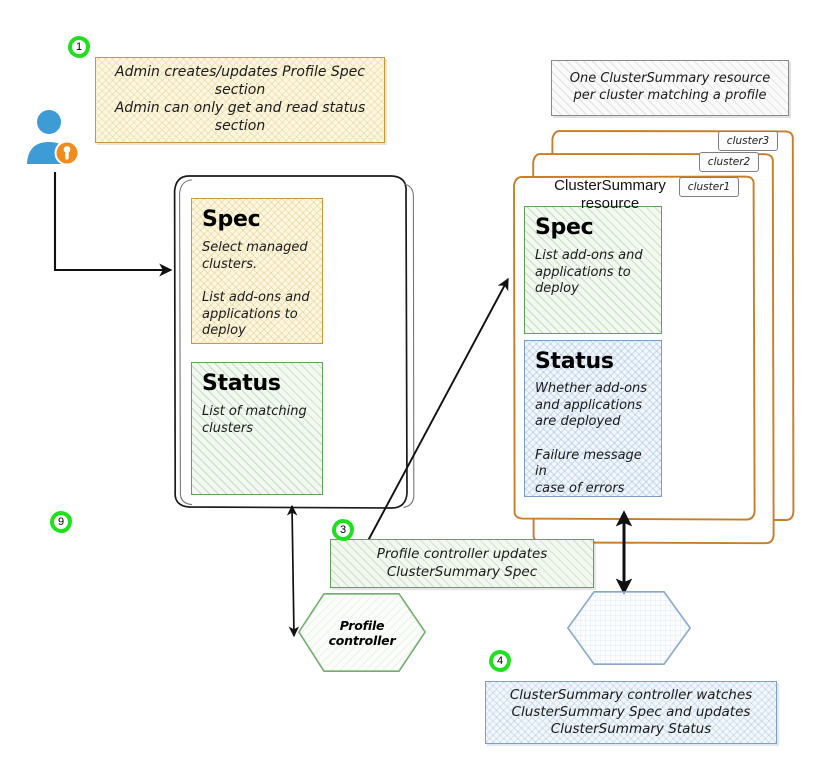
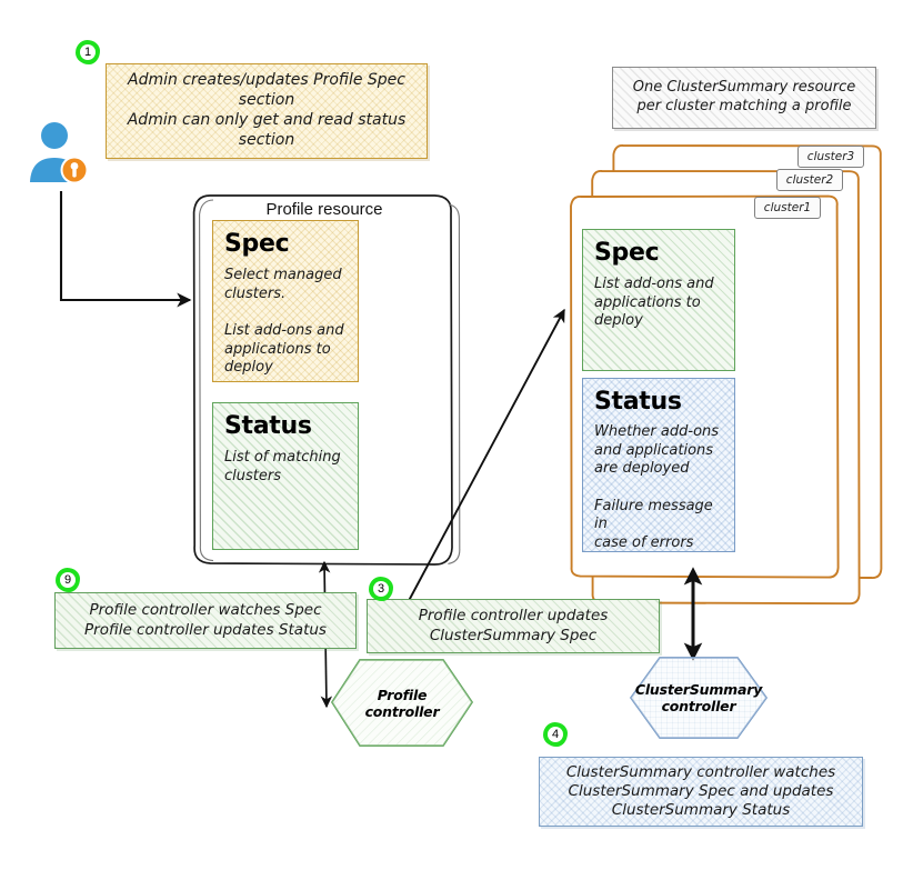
  1
  Admin creates/updates Profile Spec section
  Admin can only get and read status section
  One ClusterSummary resource
  per cluster matching a profile
  cluster3
  cluster2
  cluster1
+ Profile resource
  Spec
  Select managed
  clusters.
  List add-ons and
  applications to
  deploy
  Status
  List of matching
  clusters
- ClusterSummary resource
  Spec
  List add-ons and
  applications to
  deploy
  Status
  Whether add-ons
  and applications
  are deployed
  Failure message in
  case of errors
  9
+ Profile controller watches Spec
+ Profile controller updates Status
  3
  Profile controller updates
  ClusterSummary Spec
  4
  ClusterSummary controller watches
  ClusterSummary Spec and updates
  ClusterSummary Status
  Profile controller
+ ClusterSummary controller
